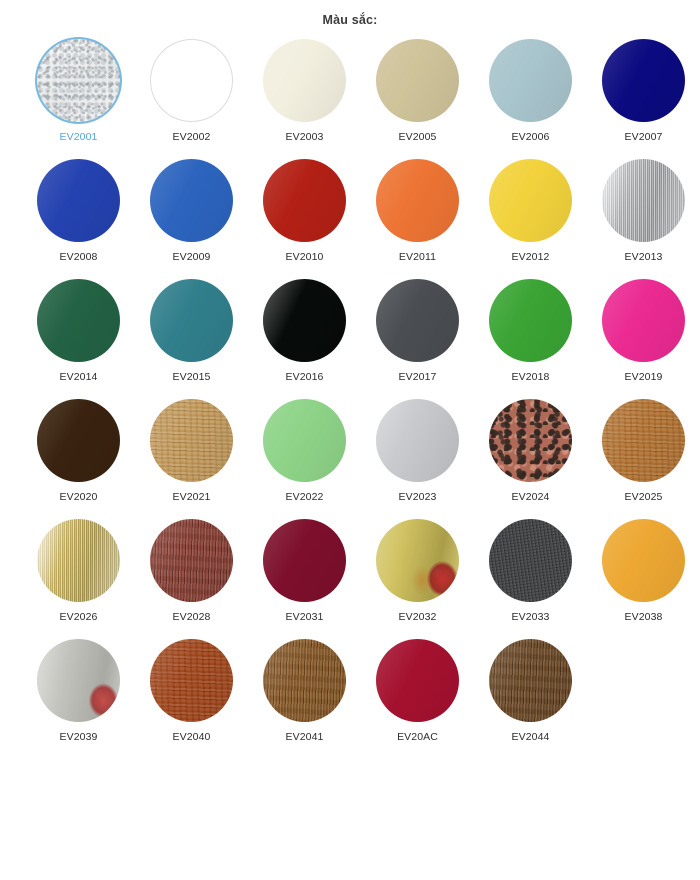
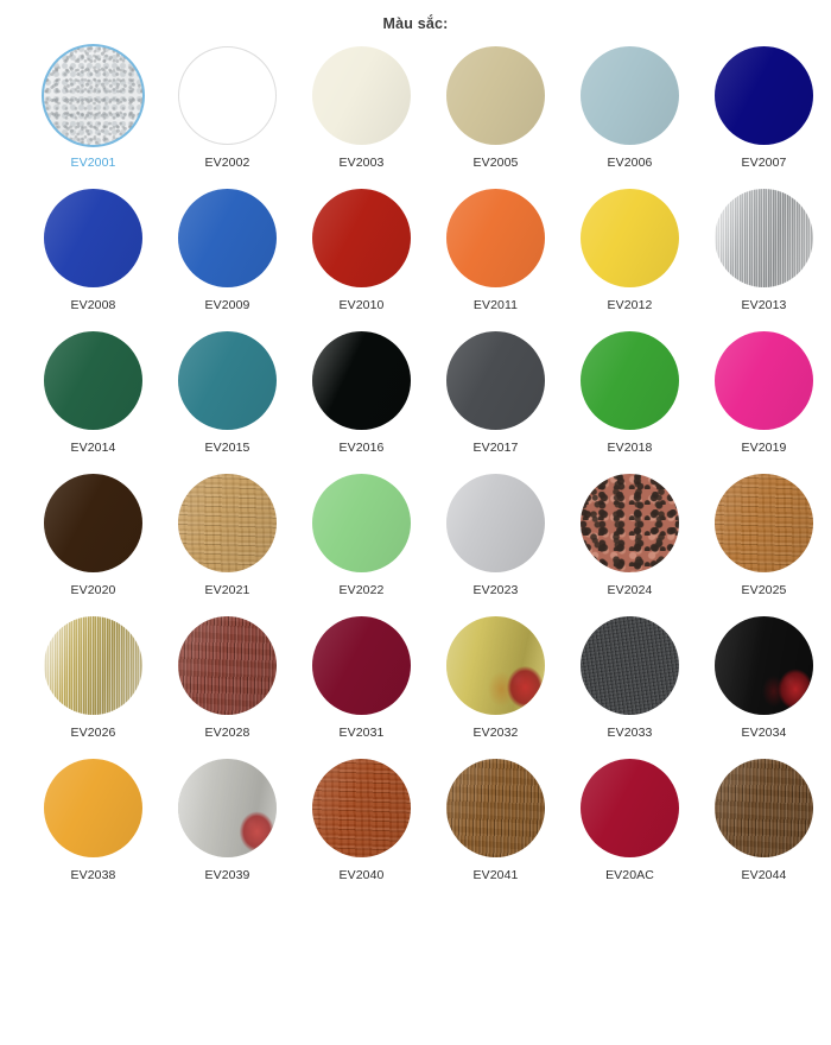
  Màu sắc:
  EV2001
  EV2002
  EV2003
  EV2005
  EV2006
  EV2007
  EV2008
  EV2009
  EV2010
  EV2011
  EV2012
  EV2013
  EV2014
  EV2015
  EV2016
  EV2017
  EV2018
  EV2019
  EV2020
  EV2021
  EV2022
  EV2023
  EV2024
  EV2025
  EV2026
  EV2028
  EV2031
  EV2032
  EV2033
+ EV2034
  EV2038
  EV2039
  EV2040
  EV2041
  EV20AC
  EV2044
